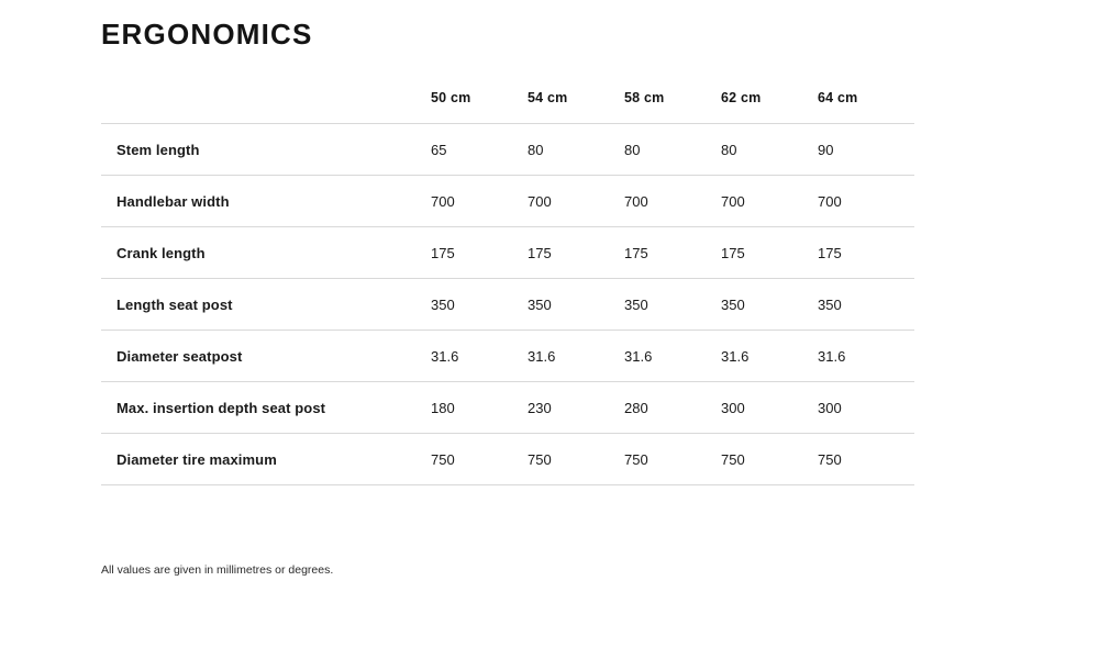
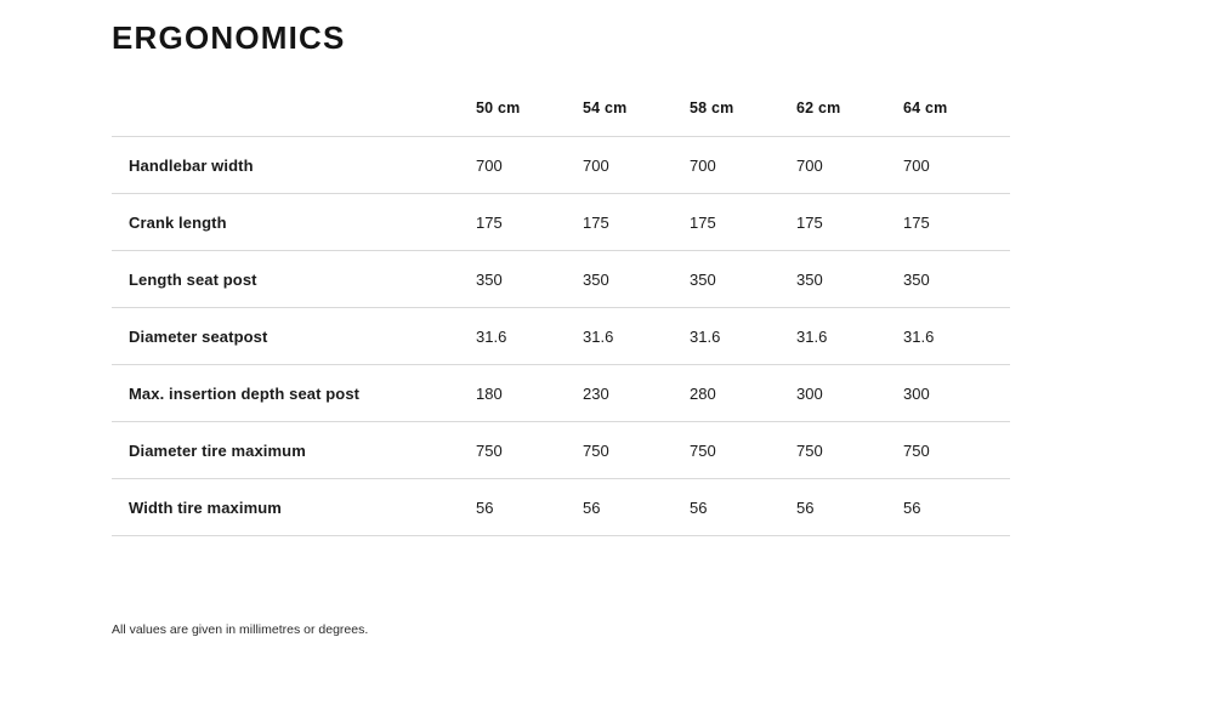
  ERGONOMICS
  	50 cm	54 cm	58 cm	62 cm	64 cm
- Stem length	65	80	80	80	90
  Handlebar width	700	700	700	700	700
  Crank length	175	175	175	175	175
  Length seat post	350	350	350	350	350
  Diameter seatpost	31.6	31.6	31.6	31.6	31.6
  Max. insertion depth seat post	180	230	280	300	300
  Diameter tire maximum	750	750	750	750	750
+ Width tire maximum	56	56	56	56	56
  All values are given in millimetres or degrees.
